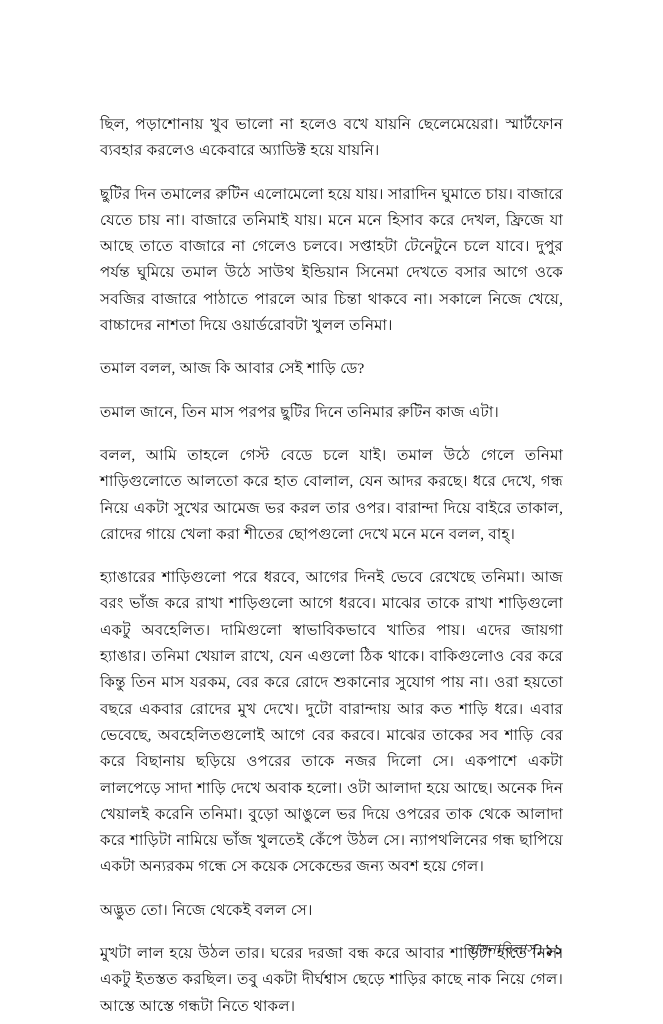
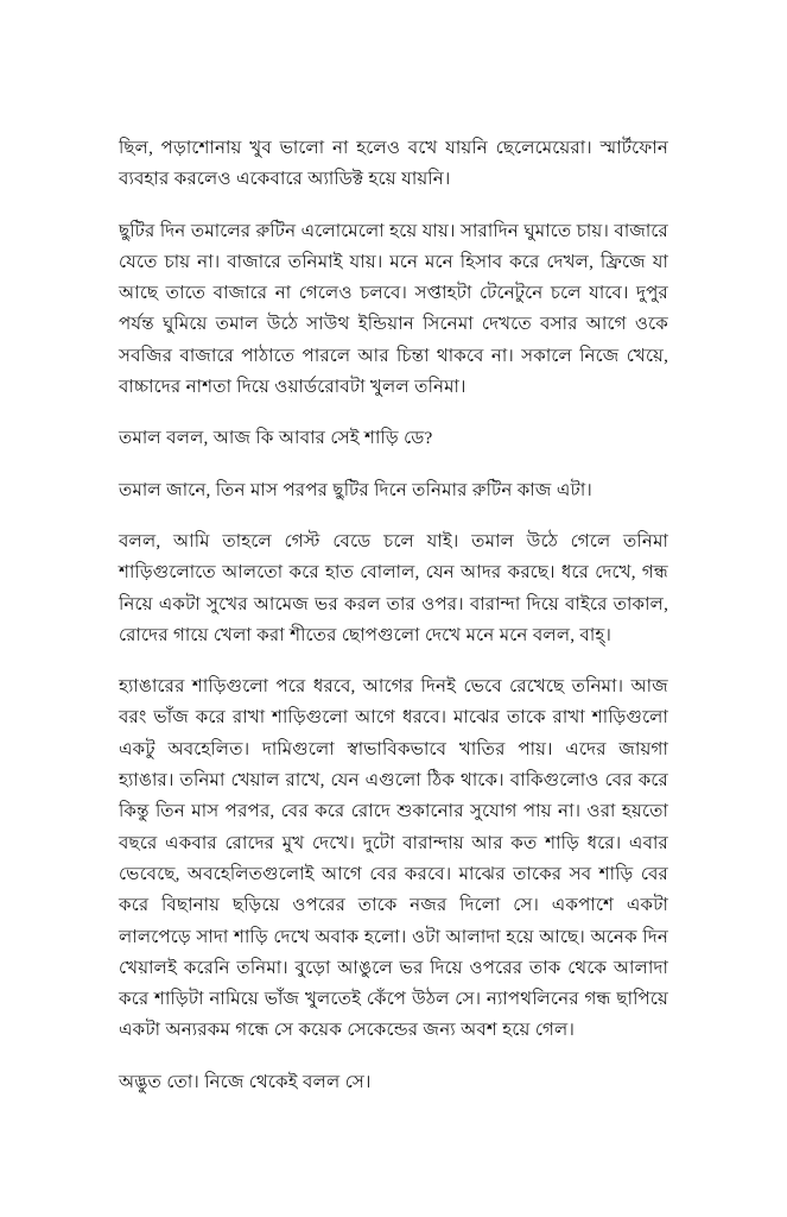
  ছিল, পড়াশোনায় খুব ভালো না হলেও বখে যায়নি ছেলেমেয়েরা। স্মার্টফোন ব্যবহার করলেও একেবারে অ্যাডিক্ট হয়ে যায়নি।
  ছুটির দিন তমালের রুটিন এলোমেলো হয়ে যায়। সারাদিন ঘুমাতে চায়। বাজারে যেতে চায় না। বাজারে তনিমাই যায়। মনে মনে হিসাব করে দেখল, ফ্রিজে যা আছে তাতে বাজারে না গেলেও চলবে। সপ্তাহটা টেনেটুনে চলে যাবে। দুপুর পর্যন্ত ঘুমিয়ে তমাল উঠে সাউথ ইন্ডিয়ান সিনেমা দেখতে বসার আগে ওকে সবজির বাজারে পাঠাতে পারলে আর চিন্তা থাকবে না। সকালে নিজে খেয়ে, বাচ্চাদের নাশতা দিয়ে ওয়ার্ডরোবটা খুলল তনিমা।
  তমাল বলল, আজ কি আবার সেই শাড়ি ডে?
  তমাল জানে, তিন মাস পরপর ছুটির দিনে তনিমার রুটিন কাজ এটা।
  বলল, আমি তাহলে গেস্ট বেডে চলে যাই। তমাল উঠে গেলে তনিমা শাড়িগুলোতে আলতো করে হাত বোলাল, যেন আদর করছে। ধরে দেখে, গন্ধ নিয়ে একটা সুখের আমেজ ভর করল তার ওপর। বারান্দা দিয়ে বাইরে তাকাল, রোদের গায়ে খেলা করা শীতের ছোপগুলো দেখে মনে মনে বলল, বাহ্‌।
- হ্যাঙারের শাড়িগুলো পরে ধরবে, আগের দিনই ভেবে রেখেছে তনিমা। আজ বরং ভাঁজ করে রাখা শাড়িগুলো আগে ধরবে। মাঝের তাকে রাখা শাড়িগুলো একটু অবহেলিত। দামিগুলো স্বাভাবিকভাবে খাতির পায়। এদের জায়গা হ্যাঙার। তনিমা খেয়াল রাখে, যেন এগুলো ঠিক থাকে। বাকিগুলোও বের করে কিন্তু তিন মাস যরকম, বের করে রোদে শুকানোর সুযোগ পায় না। ওরা হয়তো বছরে একবার রোদের মুখ দেখে। দুটো বারান্দায় আর কত শাড়ি ধরে। এবার ভেবেছে, অবহেলিতগুলোই আগে বের করবে। মাঝের তাকের সব শাড়ি বের করে বিছানায় ছড়িয়ে ওপরের তাকে নজর দিলো সে। একপাশে একটা লালপেড়ে সাদা শাড়ি দেখে অবাক হলো। ওটা আলাদা হয়ে আছে। অনেক দিন খেয়ালই করেনি তনিমা। বুড়ো আঙুলে ভর দিয়ে ওপরের তাক থেকে আলাদা করে শাড়িটা নামিয়ে ভাঁজ খুলতেই কেঁপে উঠল সে। ন্যাপথলিনের গন্ধ ছাপিয়ে একটা অন্যরকম গন্ধে সে কয়েক সেকেন্ডের জন্য অবশ হয়ে গেল।
+ হ্যাঙারের শাড়িগুলো পরে ধরবে, আগের দিনই ভেবে রেখেছে তনিমা। আজ বরং ভাঁজ করে রাখা শাড়িগুলো আগে ধরবে। মাঝের তাকে রাখা শাড়িগুলো একটু অবহেলিত। দামিগুলো স্বাভাবিকভাবে খাতির পায়। এদের জায়গা হ্যাঙার। তনিমা খেয়াল রাখে, যেন এগুলো ঠিক থাকে। বাকিগুলোও বের করে কিন্তু তিন মাস পরপর, বের করে রোদে শুকানোর সুযোগ পায় না। ওরা হয়তো বছরে একবার রোদের মুখ দেখে। দুটো বারান্দায় আর কত শাড়ি ধরে। এবার ভেবেছে, অবহেলিতগুলোই আগে বের করবে। মাঝের তাকের সব শাড়ি বের করে বিছানায় ছড়িয়ে ওপরের তাকে নজর দিলো সে। একপাশে একটা লালপেড়ে সাদা শাড়ি দেখে অবাক হলো। ওটা আলাদা হয়ে আছে। অনেক দিন খেয়ালই করেনি তনিমা। বুড়ো আঙুলে ভর দিয়ে ওপরের তাক থেকে আলাদা করে শাড়িটা নামিয়ে ভাঁজ খুলতেই কেঁপে উঠল সে। ন্যাপথলিনের গন্ধ ছাপিয়ে একটা অন্যরকম গন্ধে সে কয়েক সেকেন্ডের জন্য অবশ হয়ে গেল।
  অদ্ভুত তো। নিজে থেকেই বলল সে।
- মুখটা লাল হয়ে উঠল তার। ঘরের দরজা বন্ধ করে আবার শাড়িটা হাতে নিল। একটু ইতস্তত করছিল। তবু একটা দীর্ঘশ্বাস ছেড়ে শাড়ির কাছে নাক নিয়ে গেল। আস্তে আস্তে গন্ধটা নিতে থাকল।
- বাসনাবিলাস । ১১
